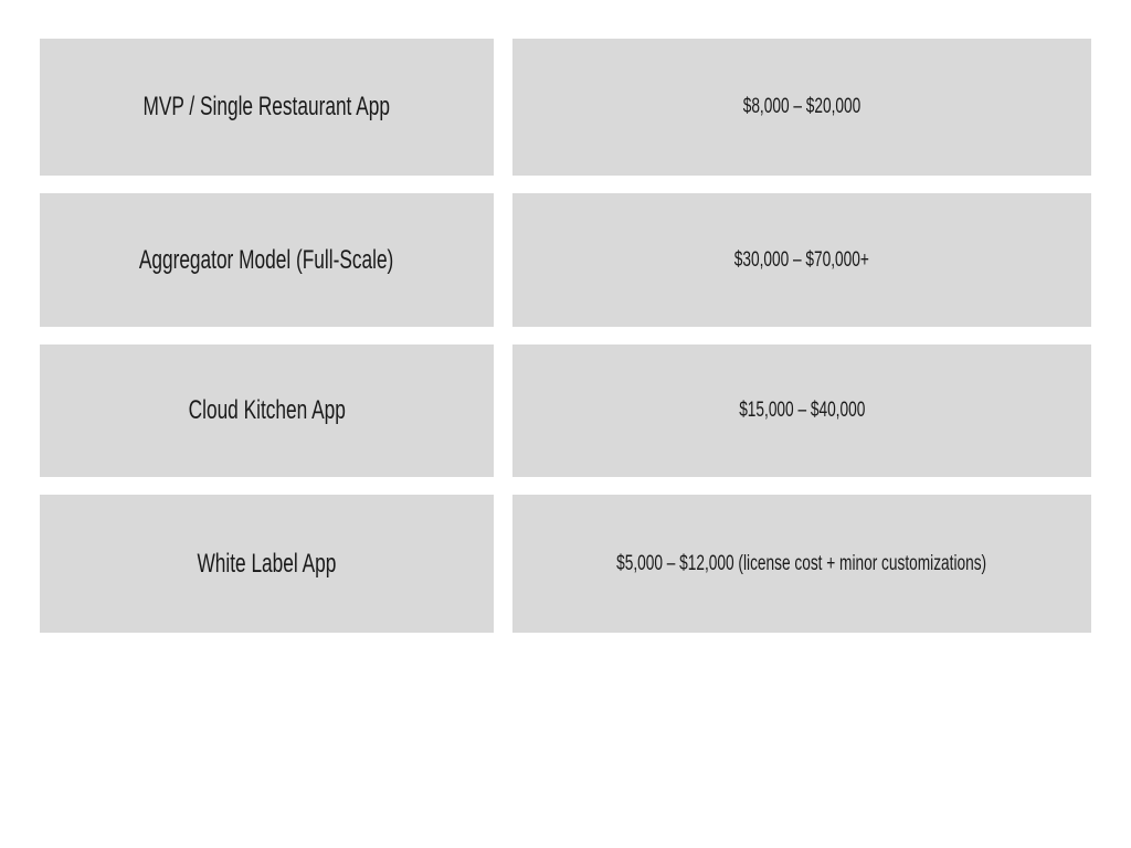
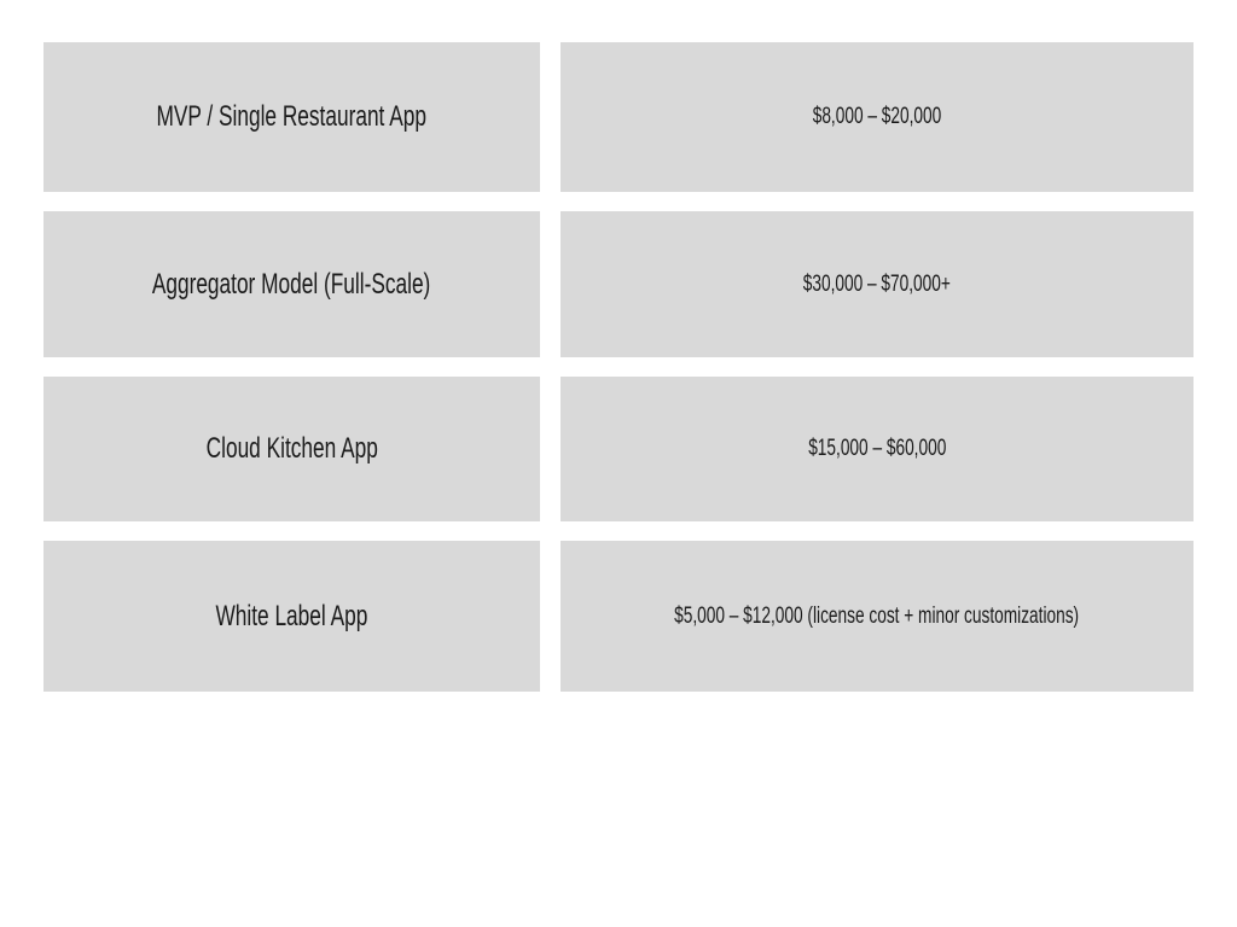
  MVP / Single Restaurant App
  $8,000 – $20,000
  Aggregator Model (Full-Scale)
  $30,000 – $70,000+
  Cloud Kitchen App
- $15,000 – $40,000
+ $15,000 – $60,000
  White Label App
  $5,000 – $12,000 (license cost + minor customizations)
